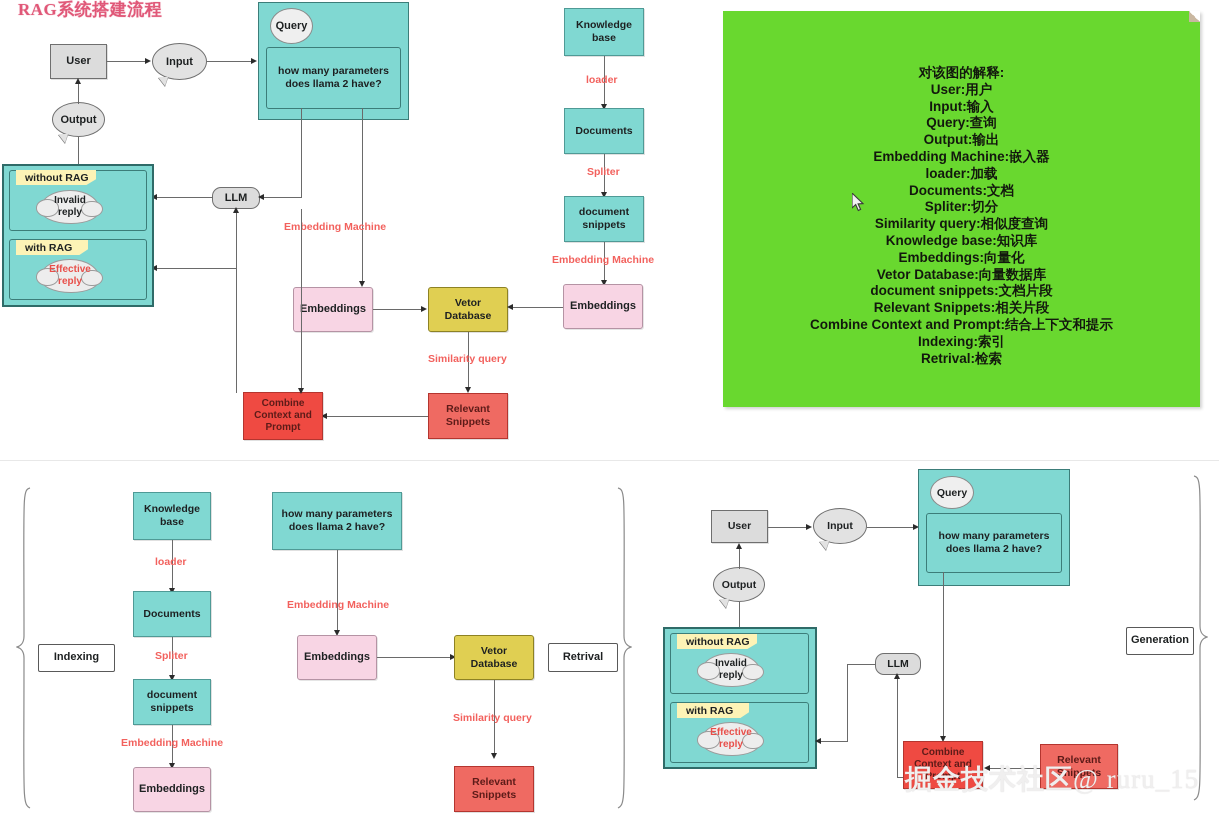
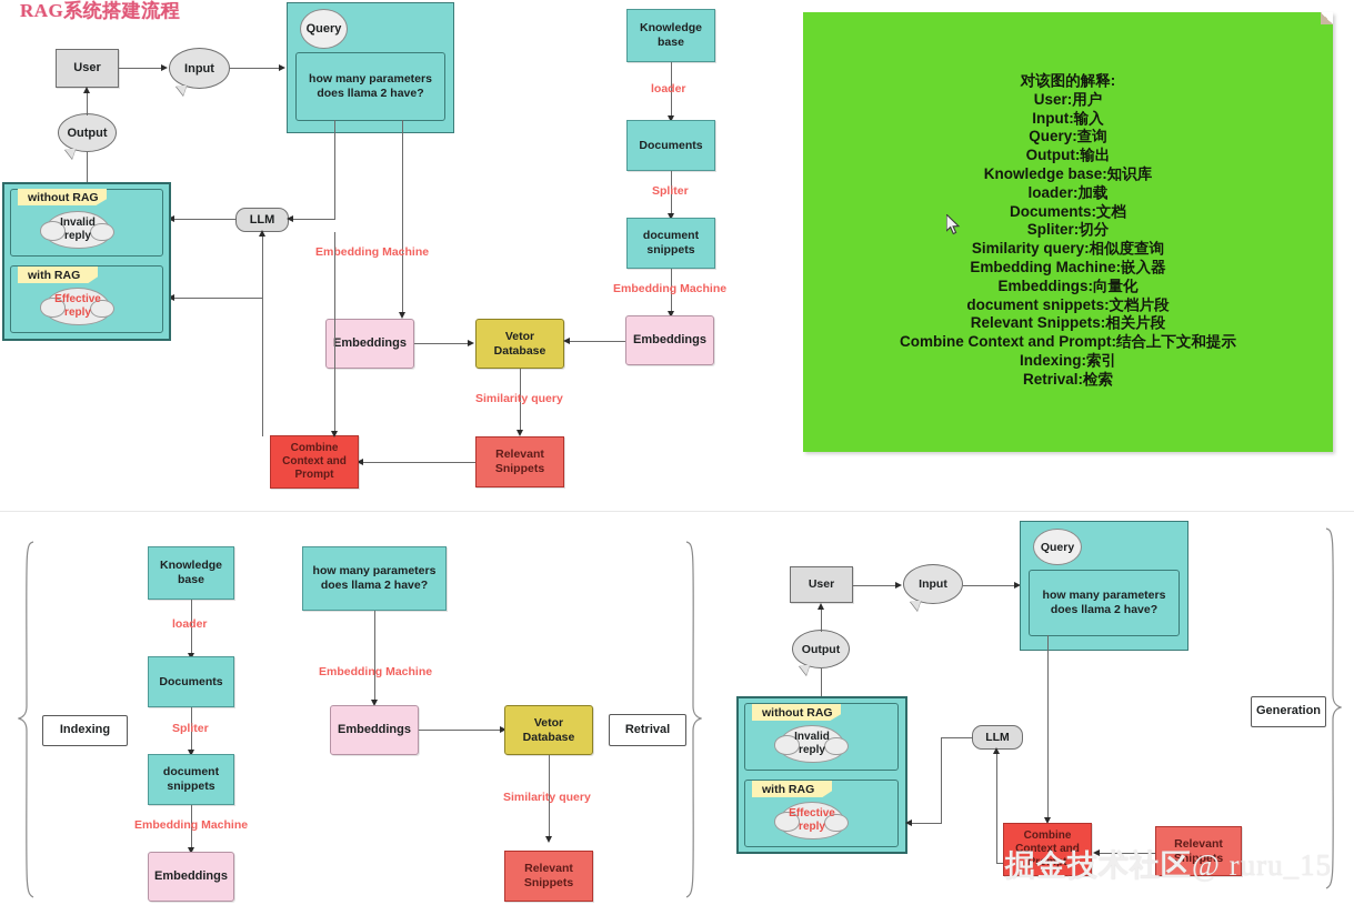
  RAG系统搭建流程
  对该图的解释:
  User:用户
  Input:输入
  Query:查询
  Output:输出
- Embedding Machine:嵌入器
+ Knowledge base:知识库
  loader:加载
  Documents:文档
  Spliter:切分
  Similarity query:相似度查询
- Knowledge base:知识库
+ Embedding Machine:嵌入器
  Embeddings:向量化
- Vetor Database:向量数据库
  document snippets:文档片段
  Relevant Snippets:相关片段
  Combine Context and Prompt:结合上下文和提示
  Indexing:索引
  Retrival:检索
  User
  Input
  Output
  Query
  how many parameters
  does llama 2 have?
  LLM
  without RAG
  Invalid
  reply
  with RAG
  Effective
  reply
  Embedding Machine
  Embeddings
  Knowledge
  base
  loader
  Documents
  Spliter
  document
  snippets
  Embedding Machine
  Embeddings
  Vetor
  Database
  Similarity query
  Relevant
  Snippets
  Combine
  Context and
  Prompt
  Indexing
  Knowledge
  base
  loader
  Documents
  Spliter
  document
  snippets
  Embedding Machine
  Embeddings
  how many parameters
  does llama 2 have?
  Embedding Machine
  Embeddings
  Vetor
  Database
  Similarity query
  Relevant
  Snippets
  Retrival
  User
  Input
  Output
  Query
  how many parameters
  does llama 2 have?
  without RAG
  Invalid
  reply
  with RAG
  Effective
  reply
  LLM
  Combine
  Context and
  Prompt
  Relevant
  Snippets
  Generation
  掘金技术社区@ ruru_15
